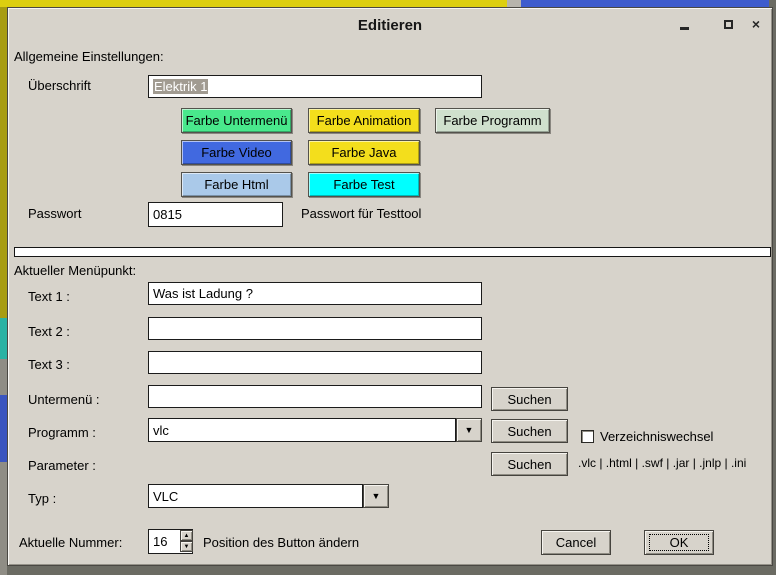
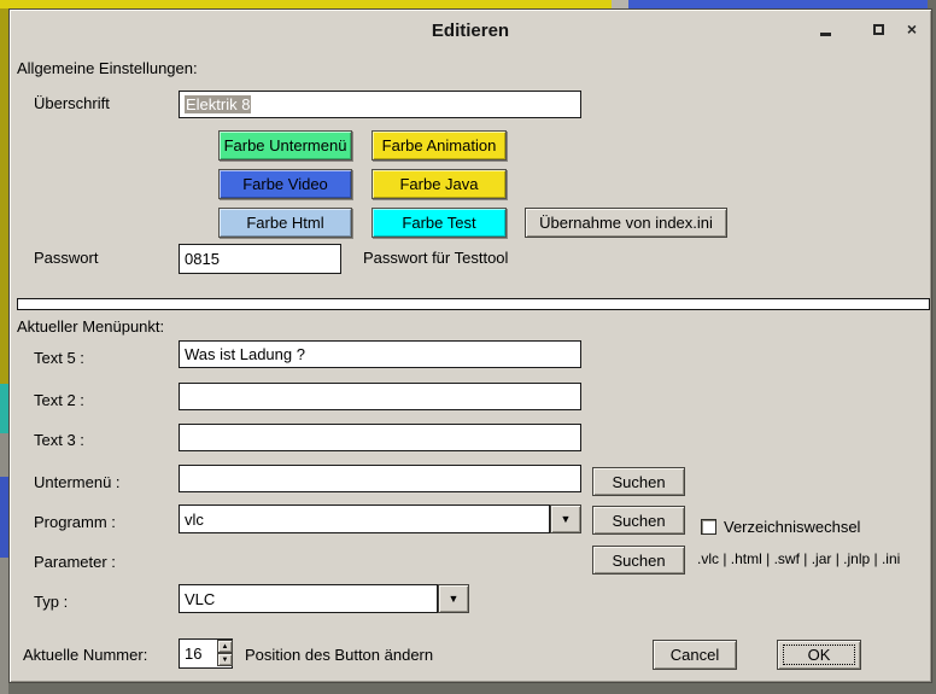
  Editieren
  ×
  Allgemeine Einstellungen:
  Überschrift
- Elektrik 1
+ Elektrik 8
  Farbe Untermenü
  Farbe Animation
- Farbe Programm
  Farbe Video
  Farbe Java
  Farbe Html
  Farbe Test
+ Übernahme von index.ini
  Passwort
  0815
  Passwort für Testtool
  Aktueller Menüpunkt:
- Text 1 :
+ Text 5 :
  Was ist Ladung ?
  Text 2 :
  Text 3 :
  Untermenü :
  Suchen
  Programm :
  vlc
  ▼
  Suchen
  Verzeichniswechsel
  Parameter :
  Suchen
  .vlc | .html | .swf | .jar | .jnlp | .ini
  Typ :
  VLC
  ▼
  Aktuelle Nummer:
  16
  Position des Button ändern
  Cancel
  OK
